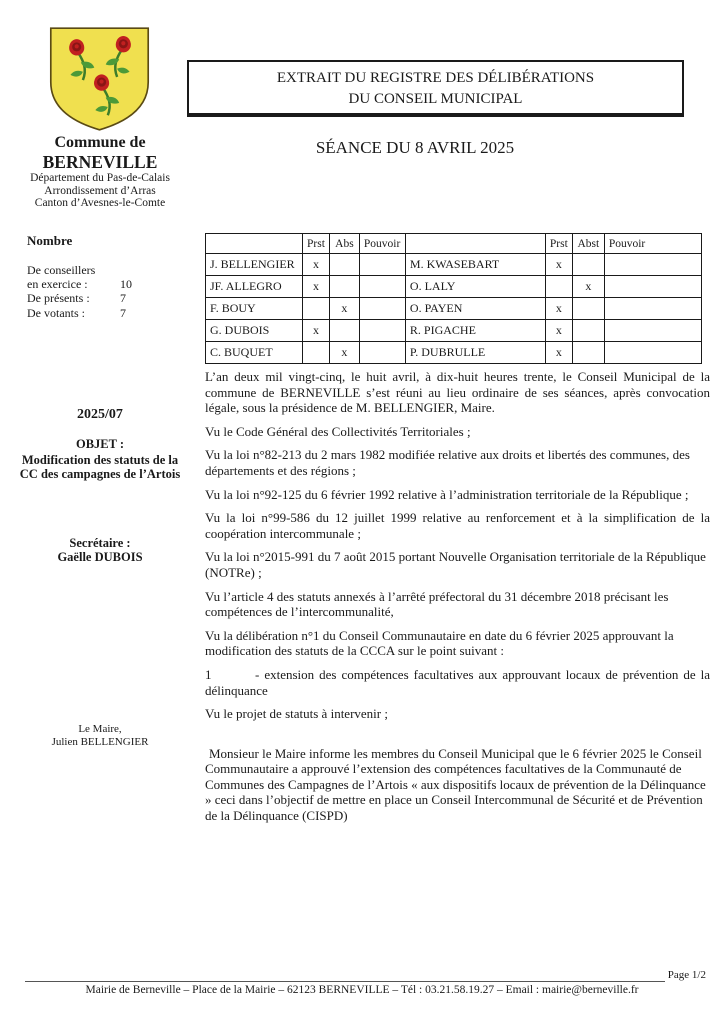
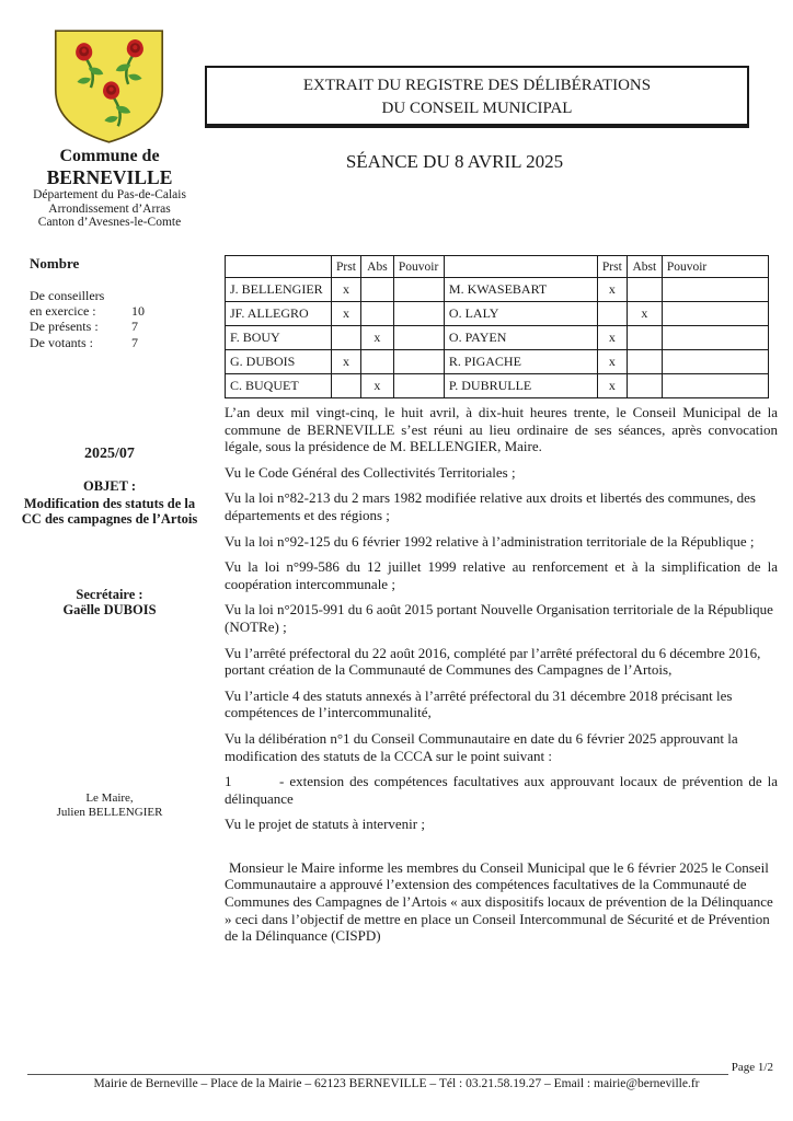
  Commune de
  BERNEVILLE
  Département du Pas-de-Calais
  Arrondissement d’Arras
  Canton d’Avesnes-le-Comte
  EXTRAIT DU REGISTRE DES DÉLIBÉRATIONS
  DU CONSEIL MUNICIPAL
  SÉANCE DU 8 AVRIL 2025
  Nombre
  De conseillers
  en exercice :
  10
  De présents :
  7
  De votants :
  7
  	Prst	Abs	Pouvoir		Prst	Abst	Pouvoir
  J. BELLENGIER	x			M. KWASEBART	x
  JF. ALLEGRO	x			O. LALY		x
  F. BOUY		x		O. PAYEN	x
  G. DUBOIS	x			R. PIGACHE	x
  C. BUQUET		x		P. DUBRULLE	x
  2025/07
  OBJET :
  Modification des statuts de la CC des campagnes de l’Artois
  Secrétaire :
  Gaëlle DUBOIS
  Le Maire,
  Julien BELLENGIER
  L’an deux mil vingt-cinq, le huit avril, à dix-huit heures trente, le Conseil Municipal de la commune de BERNEVILLE s’est réuni au lieu ordinaire de ses séances, après convocation légale, sous la présidence de M. BELLENGIER, Maire.
  Vu le Code Général des Collectivités Territoriales ;
  Vu la loi n°82-213 du 2 mars 1982 modifiée relative aux droits et libertés des communes, des départements et des régions ;
  Vu la loi n°92-125 du 6 février 1992 relative à l’administration territoriale de la République ;
  Vu la loi n°99-586 du 12 juillet 1999 relative au renforcement et à la simplification de la coopération intercommunale ;
- Vu la loi n°2015-991 du 7 août 2015 portant Nouvelle Organisation territoriale de la République (NOTRe) ;
+ Vu la loi n°2015-991 du 6 août 2015 portant Nouvelle Organisation territoriale de la République (NOTRe) ;
+ Vu l’arrêté préfectoral du 22 août 2016, complété par l’arrêté préfectoral du 6 décembre 2016, portant création de la Communauté de Communes des Campagnes de l’Artois,
  Vu l’article 4 des statuts annexés à l’arrêté préfectoral du 31 décembre 2018 précisant les compétences de l’intercommunalité,
  Vu la délibération n°1 du Conseil Communautaire en date du 6 février 2025 approuvant la modification des statuts de la CCCA sur le point suivant :
  1 - extension des compétences facultatives aux approuvant locaux de prévention de la délinquance
  Vu le projet de statuts à intervenir ;
  Monsieur le Maire informe les membres du Conseil Municipal que le 6 février 2025 le Conseil Communautaire a approuvé l’extension des compétences facultatives de la Communauté de Communes des Campagnes de l’Artois « aux dispositifs locaux de prévention de la Délinquance » ceci dans l’objectif de mettre en place un Conseil Intercommunal de Sécurité et de Prévention de la Délinquance (CISPD)
  Page 1/2
  Mairie de Berneville – Place de la Mairie – 62123 BERNEVILLE – Tél : 03.21.58.19.27 – Email : mairie@berneville.fr
